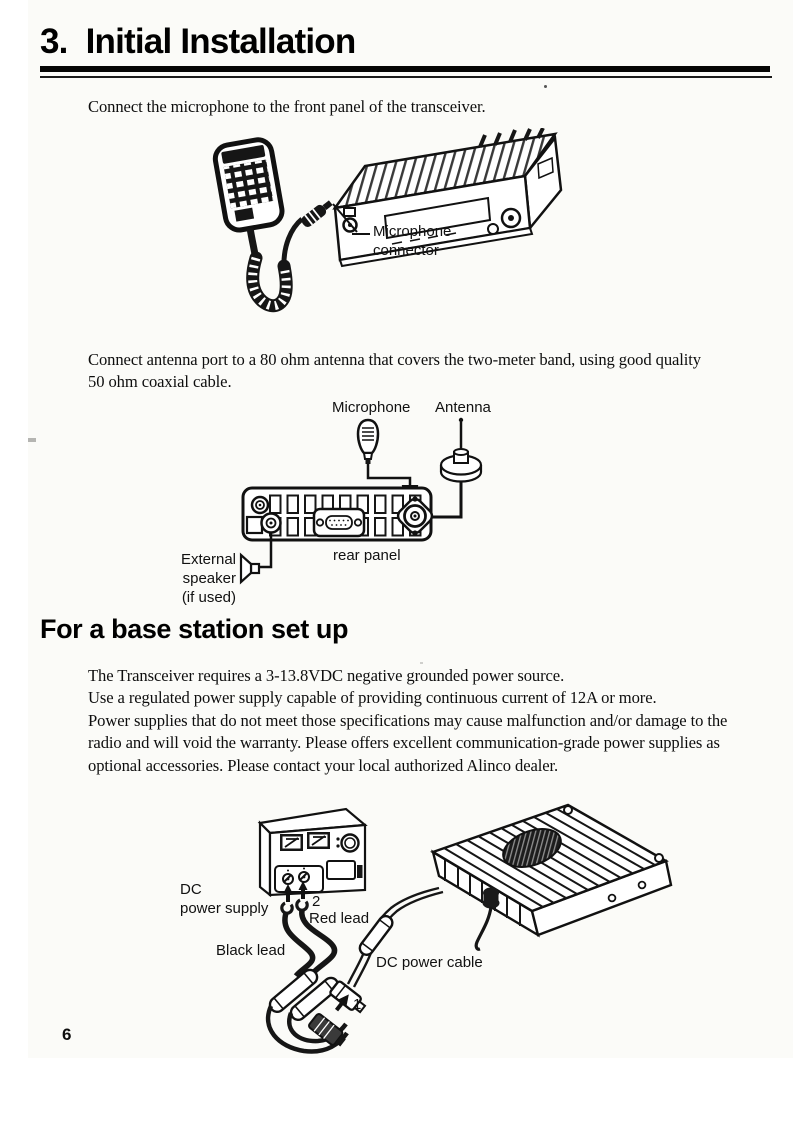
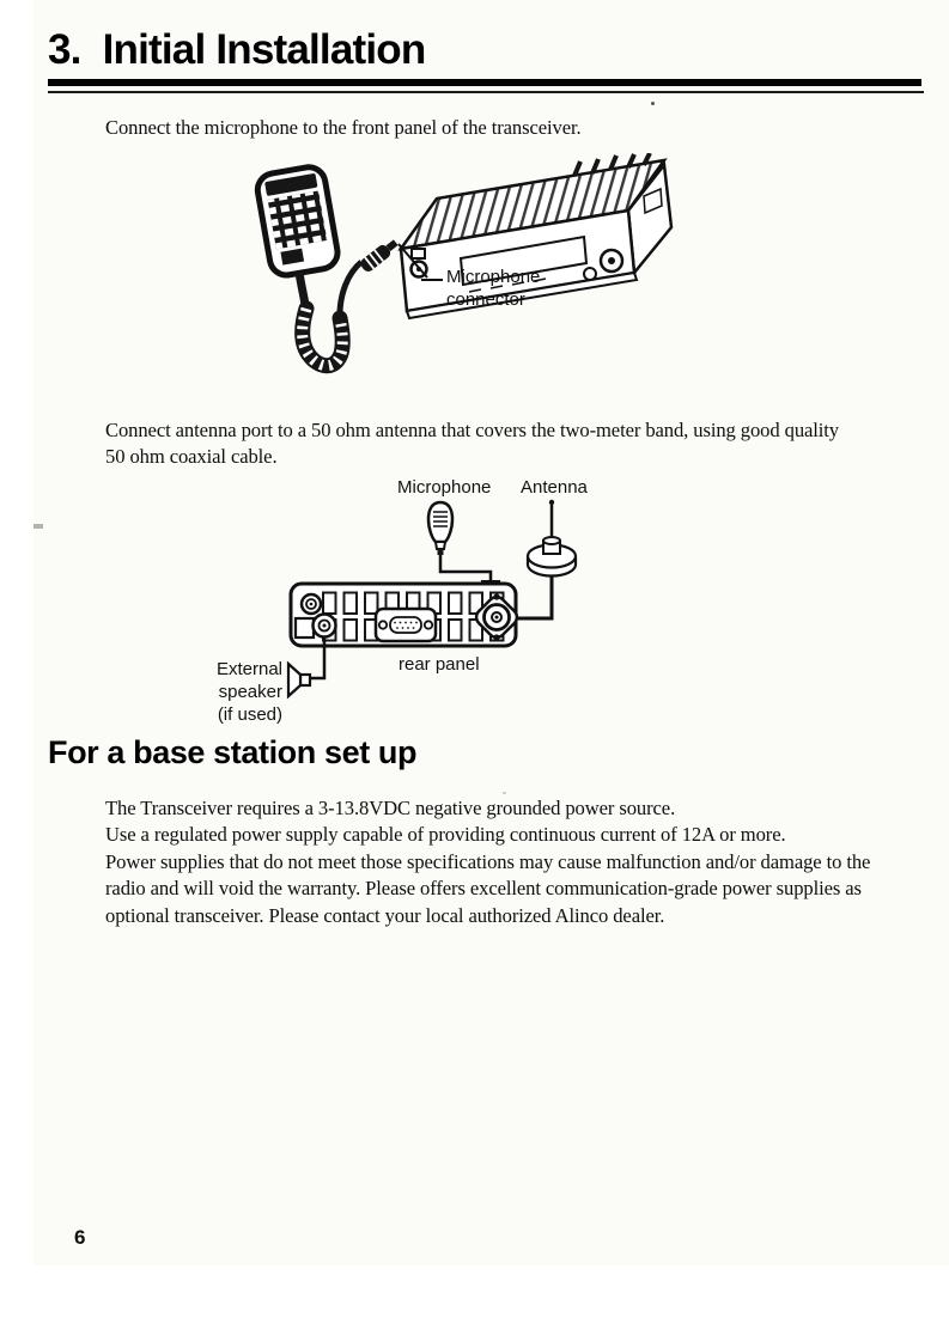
  3.
  Initial Installation
  Connect the microphone to the front panel of the transceiver.
  Microphone
  connector
- Connect antenna port to a 80 ohm antenna that covers the two-meter band, using good quality
+ Connect antenna port to a 50 ohm antenna that covers the two-meter band, using good quality
  50 ohm coaxial cable.
  Microphone
  Antenna
  rear panel
  External speaker
  (if used)
  For a base station set up
  The Transceiver requires a 3-13.8VDC negative grounded power source.
  Use a regulated power supply capable of providing continuous current of 12A or more.
  Power supplies that do not meet those specifications may cause malfunction and/or damage to the
  radio and will void the warranty. Please offers excellent communication-grade power supplies as
- optional accessories. Please contact your local authorized Alinco dealer.
+ optional transceiver. Please contact your local authorized Alinco dealer.
- DC
- power supply
- 2
- Red lead
- Black lead
- DC power cable
- 1
  6
